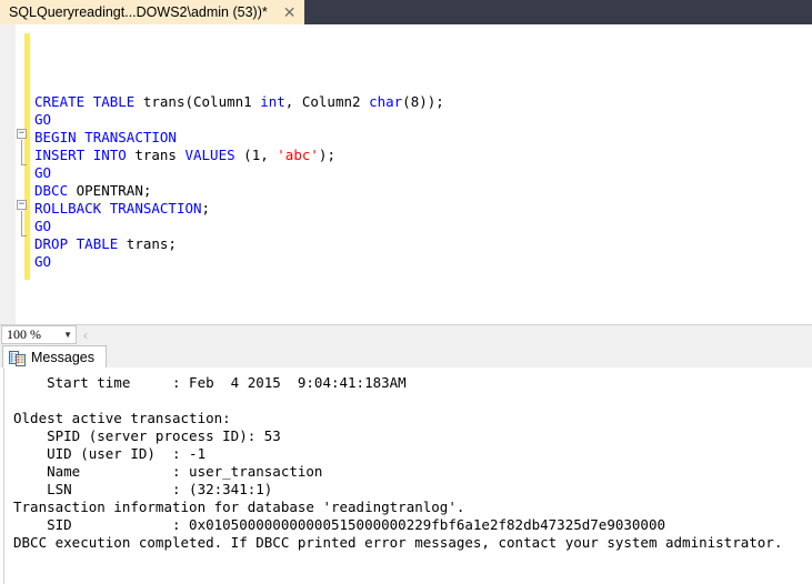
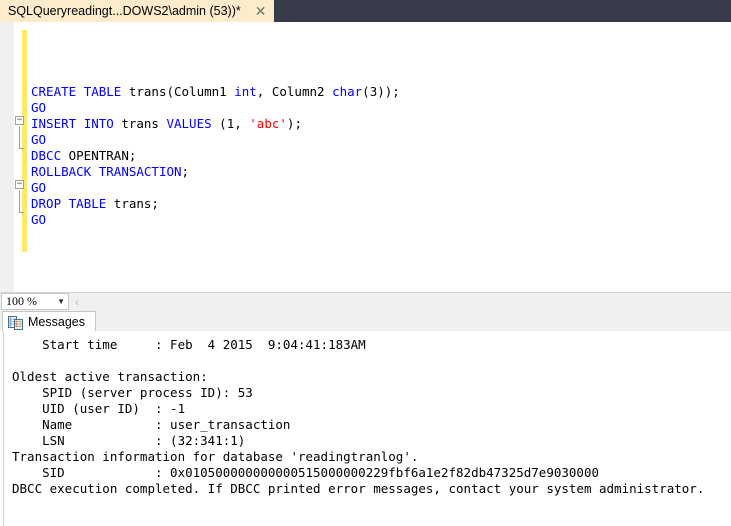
  SQLQueryreadingt...DOWS2\admin (53))*
  ✕
  −
  −
- CREATE TABLE trans(Column1 int, Column2 char(8));
+ CREATE TABLE trans(Column1 int, Column2 char(3));
  GO
- BEGIN TRANSACTION
  INSERT INTO trans VALUES (1, 'abc');
  GO
  DBCC OPENTRAN;
  ROLLBACK TRANSACTION;
  GO
  DROP TABLE trans;
  GO
  100 %
  ▼
  ‹
  Messages
  Start time : Feb 4 2015 9:04:41:183AM
  Oldest active transaction:
  SPID (server process ID): 53
  UID (user ID) : -1
  Name : user_transaction
  LSN : (32:341:1)
  Transaction information for database 'readingtranlog'.
  SID : 0x010500000000000515000000229fbf6a1e2f82db47325d7e9030000
  DBCC execution completed. If DBCC printed error messages, contact your system administrator.
